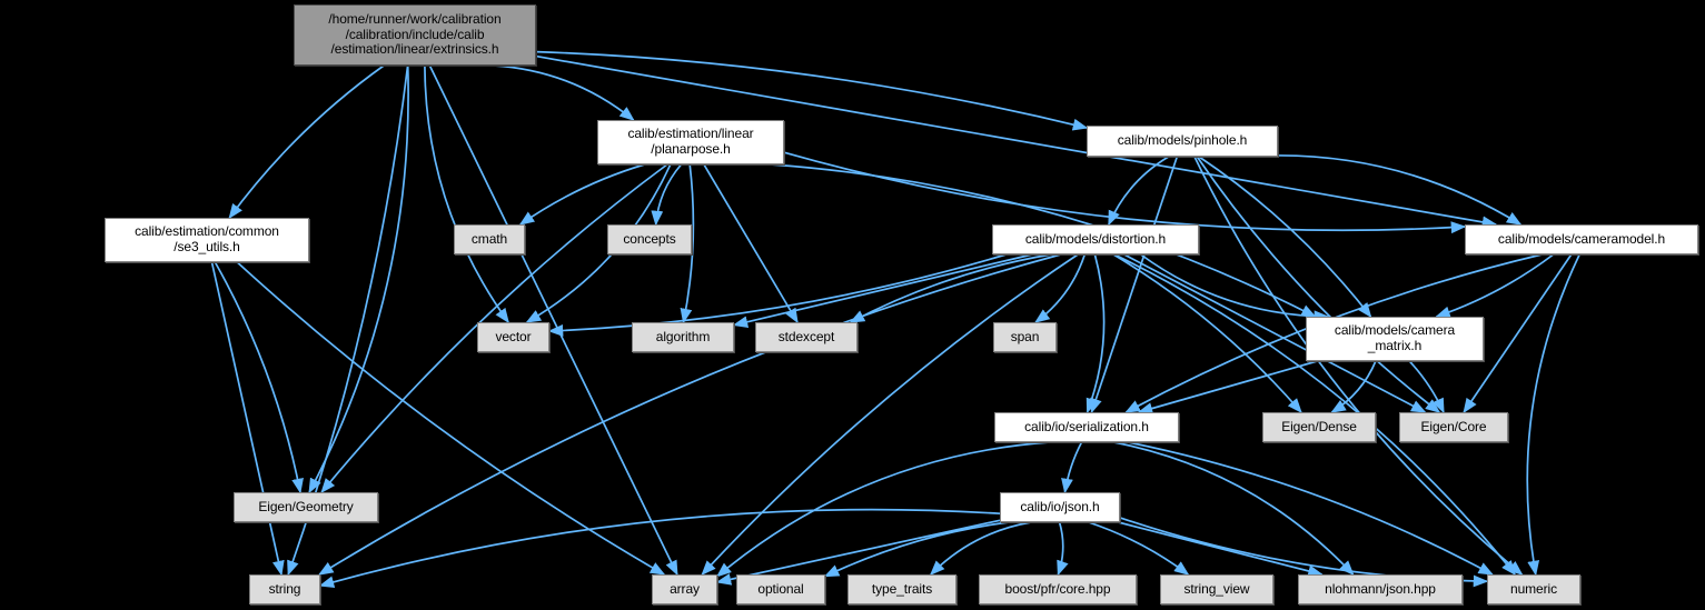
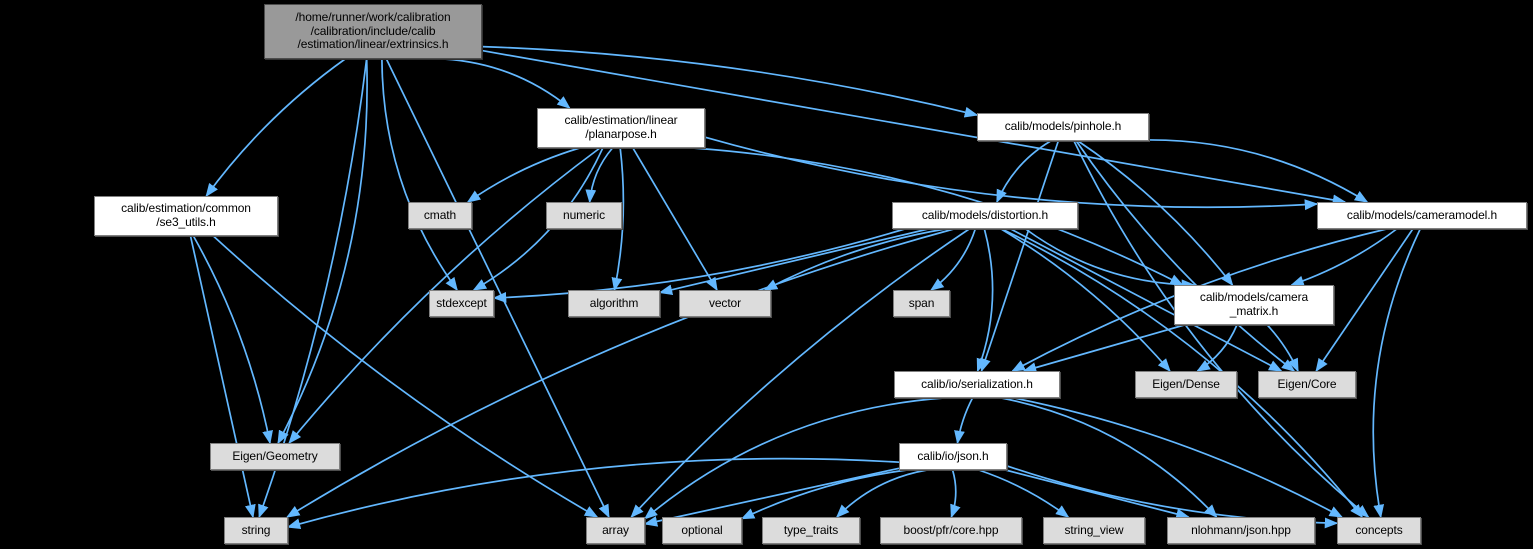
  /home/runner/work/calibration
  /calibration/include/calib
  /estimation/linear/extrinsics.h
  calib/estimation/linear
  /planarpose.h
  calib/models/pinhole.h
  calib/estimation/common
  /se3_utils.h
  cmath
- concepts
+ numeric
  calib/models/distortion.h
  calib/models/cameramodel.h
- vector
+ stdexcept
  algorithm
- stdexcept
+ vector
  span
  calib/models/camera
  _matrix.h
  calib/io/serialization.h
  Eigen/Dense
  Eigen/Core
  Eigen/Geometry
  calib/io/json.h
  string
  array
  optional
  type_traits
  boost/pfr/core.hpp
  string_view
  nlohmann/json.hpp
- numeric
+ concepts
